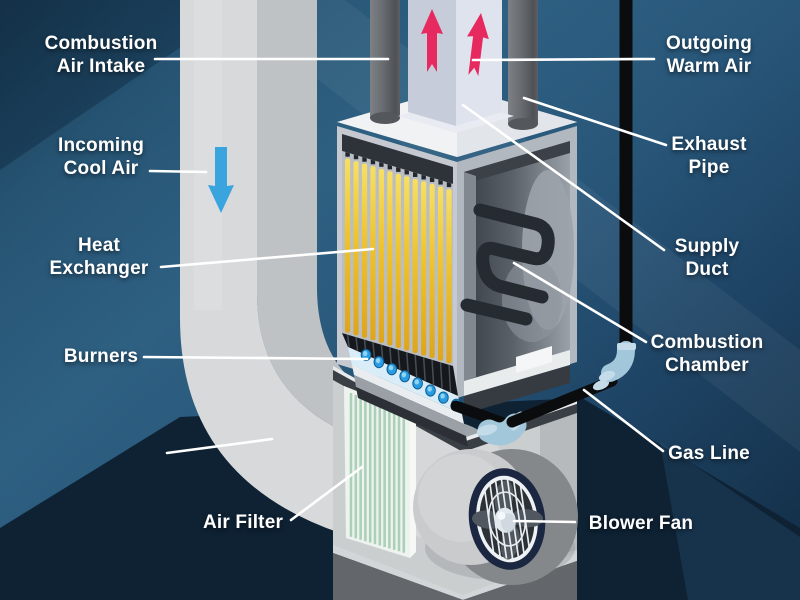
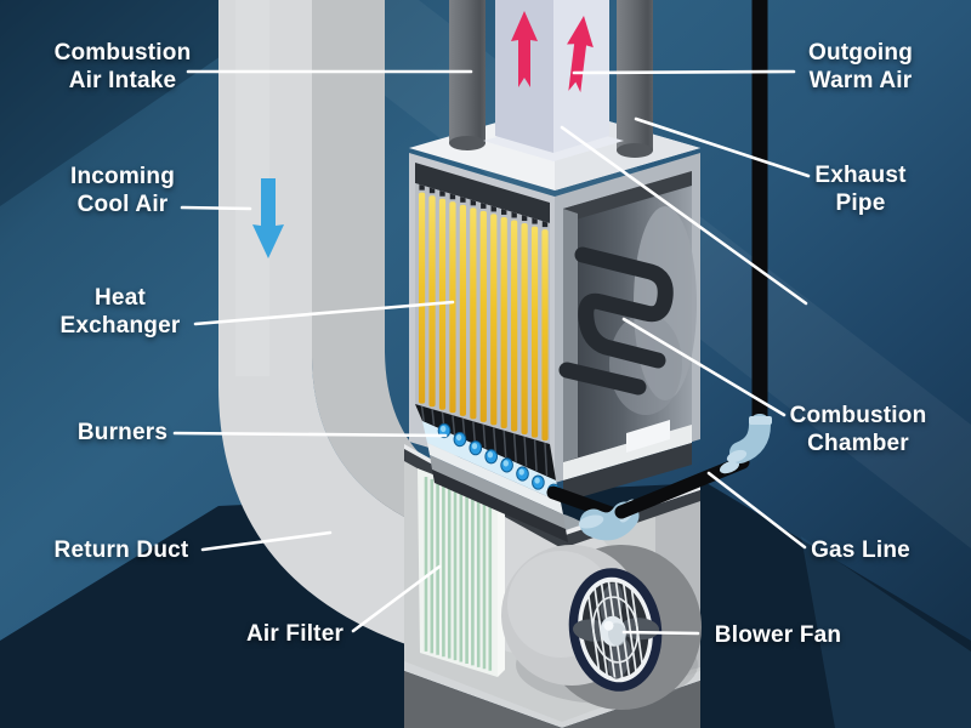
  Combustion
  Air Intake
  Incoming
  Cool Air
  Heat
  Exchanger
  Burners
+ Return Duct
  Air Filter
  Outgoing
  Warm Air
  Exhaust
  Pipe
- Supply
- Duct
  Combustion
  Chamber
  Gas Line
  Blower Fan
